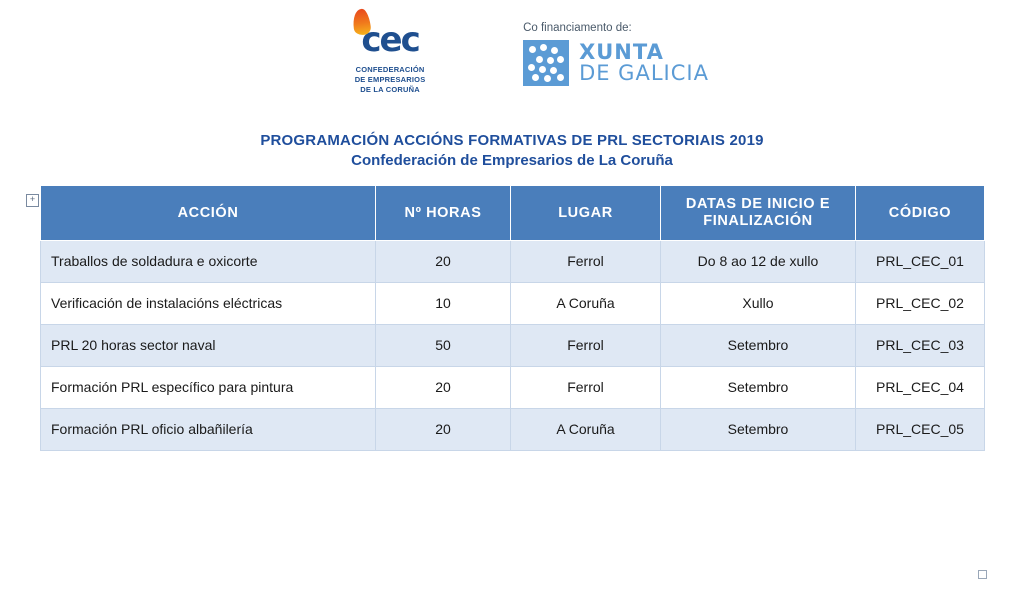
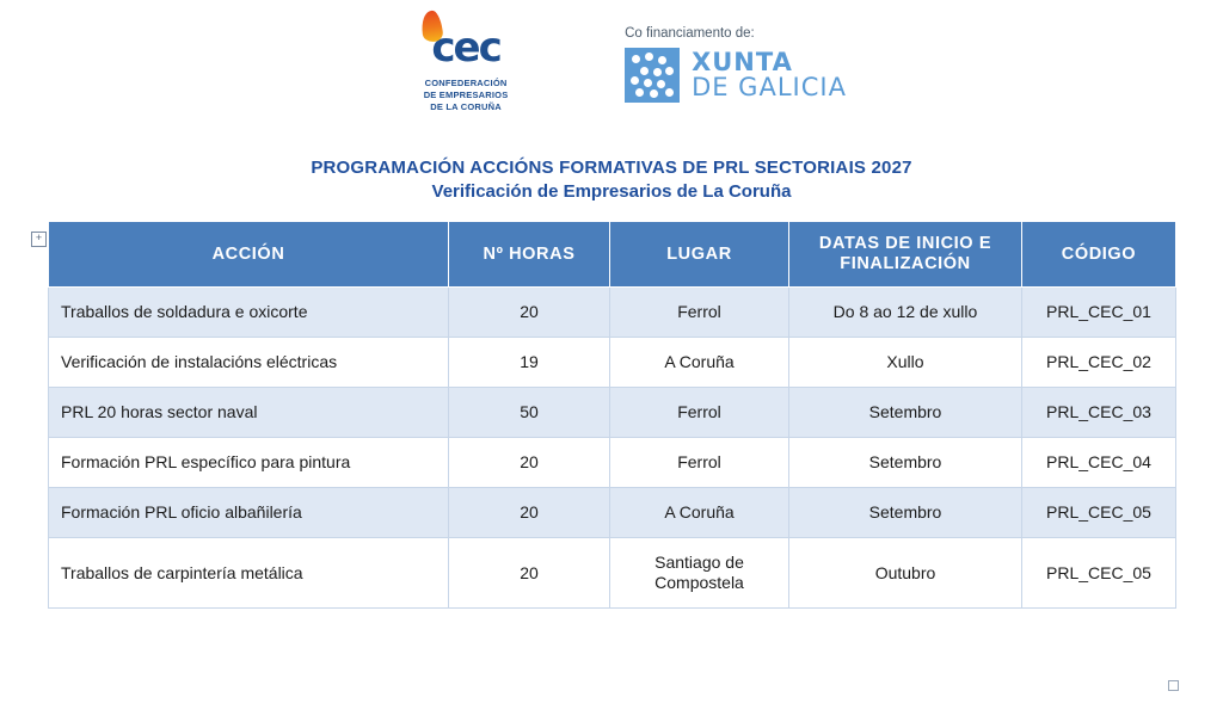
  cec
  CONFEDERACIÓN
  DE EMPRESARIOS
  DE LA CORUÑA
  Co financiamento de:
  XUNTA
  DE GALICIA
- PROGRAMACIÓN ACCIÓNS FORMATIVAS DE PRL SECTORIAIS 2019
+ PROGRAMACIÓN ACCIÓNS FORMATIVAS DE PRL SECTORIAIS 2027
- Confederación de Empresarios de La Coruña
+ Verificación de Empresarios de La Coruña
  ACCIÓN	Nº HORAS	LUGAR	DATAS DE INICIO E FINALIZACIÓN	CÓDIGO
  Traballos de soldadura e oxicorte	20	Ferrol	Do 8 ao 12 de xullo	PRL_CEC_01
- Verificación de instalacións eléctricas	10	A Coruña	Xullo	PRL_CEC_02
+ Verificación de instalacións eléctricas	19	A Coruña	Xullo	PRL_CEC_02
  PRL 20 horas sector naval	50	Ferrol	Setembro	PRL_CEC_03
  Formación PRL específico para pintura	20	Ferrol	Setembro	PRL_CEC_04
  Formación PRL oficio albañilería	20	A Coruña	Setembro	PRL_CEC_05
+ Traballos de carpintería metálica	20	Santiago de Compostela	Outubro	PRL_CEC_05
  +
